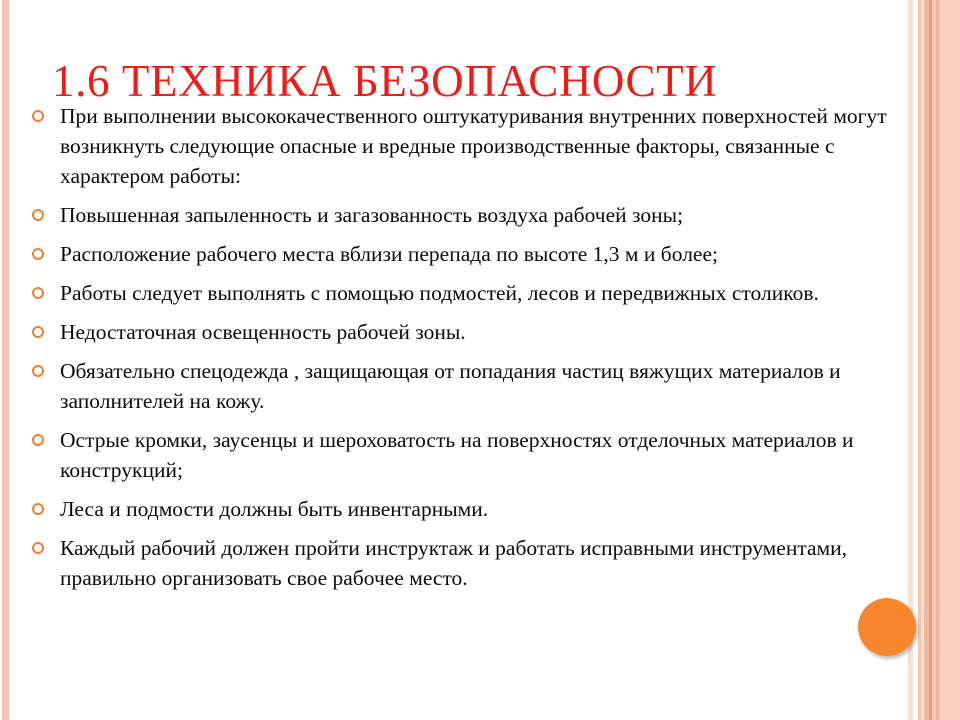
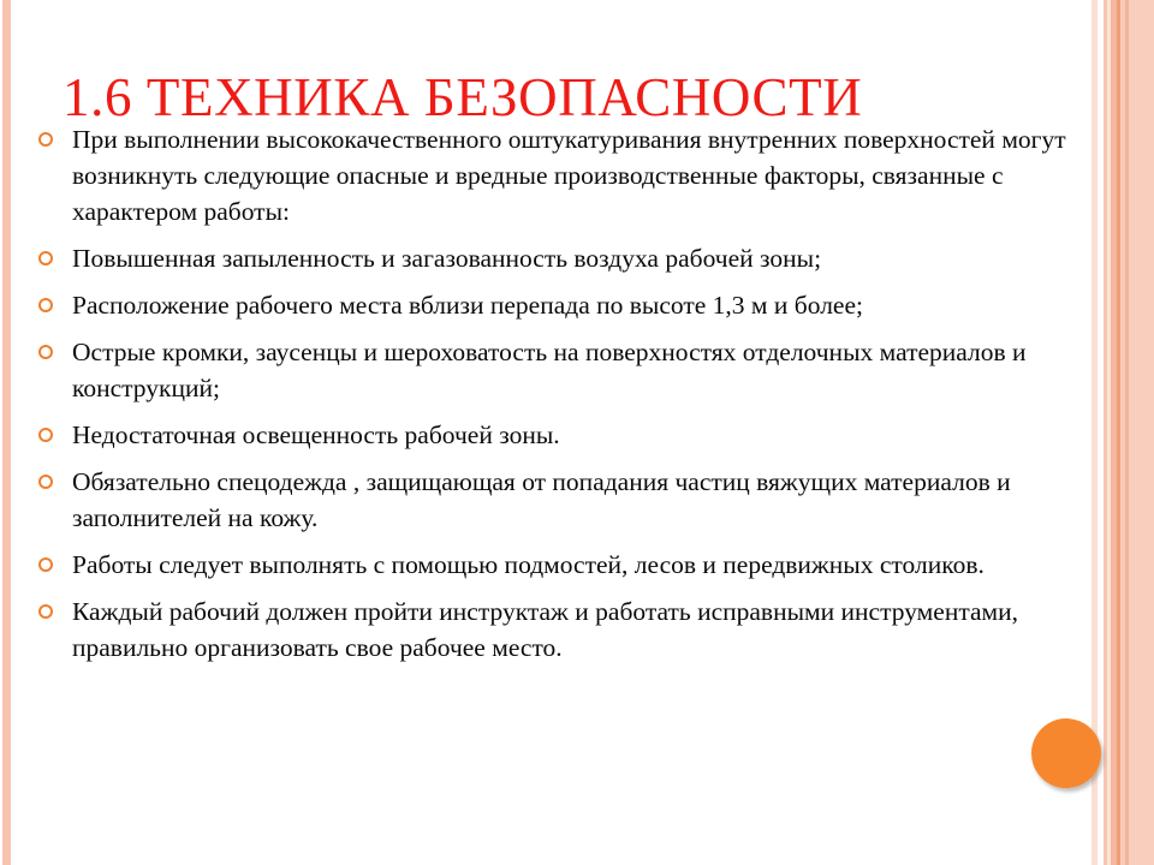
  1.6 ТЕХНИКА БЕЗОПАСНОСТИ
  При выполнении высококачественного оштукатуривания внутренних поверхностей могут возникнуть следующие опасные и вредные производственные факторы, связанные с характером работы:
  Повышенная запыленность и загазованность воздуха рабочей зоны;
  Расположение рабочего места вблизи перепада по высоте 1,3 м и более;
- Работы следует выполнять с помощью подмостей, лесов и передвижных столиков.
+ Острые кромки, заусенцы и шероховатость на поверхностях отделочных материалов и конструкций;
  Недостаточная освещенность рабочей зоны.
  Обязательно спецодежда , защищающая от попадания частиц вяжущих материалов и заполнителей на кожу.
- Острые кромки, заусенцы и шероховатость на поверхностях отделочных материалов и конструкций;
+ Работы следует выполнять с помощью подмостей, лесов и передвижных столиков.
- Леса и подмости должны быть инвентарными.
  Каждый рабочий должен пройти инструктаж и работать исправными инструментами, правильно организовать свое рабочее место.
